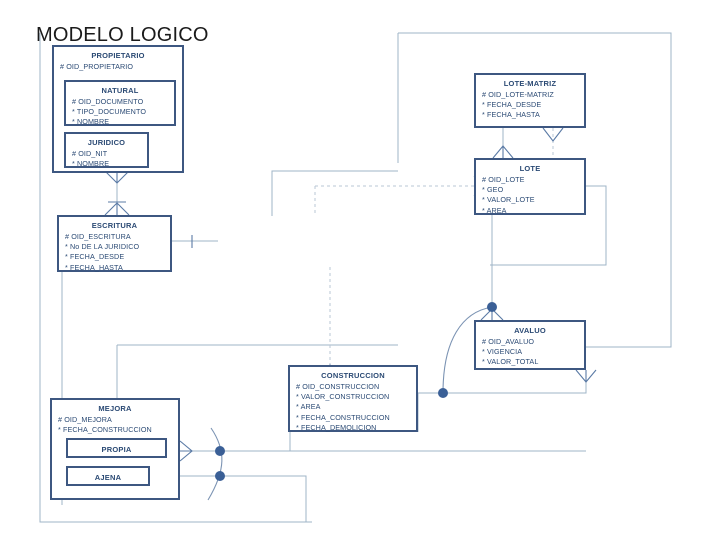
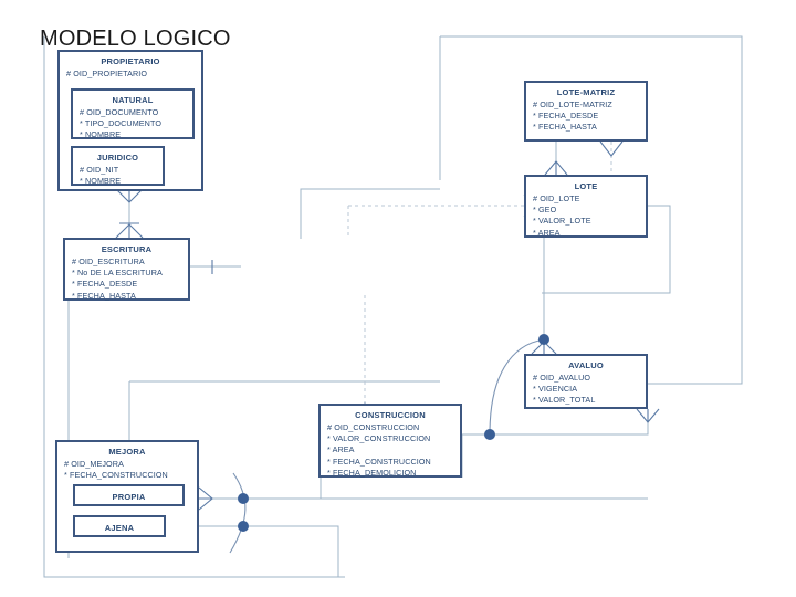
  MODELO LOGICO
  PROPIETARIO
  # OID_PROPIETARIO
  NATURAL
  # OID_DOCUMENTO
  * TIPO_DOCUMENTO
  * NOMBRE
  JURIDICO
  # OID_NIT
  * NOMBRE
  ESCRITURA
  # OID_ESCRITURA
- * No DE LA JURIDICO
+ * No DE LA ESCRITURA
  * FECHA_DESDE
  * FECHA_HASTA
  LOTE-MATRIZ
  # OID_LOTE-MATRIZ
  * FECHA_DESDE
  * FECHA_HASTA
  LOTE
  # OID_LOTE
  * GEO
  * VALOR_LOTE
  * AREA
  AVALUO
  # OID_AVALUO
  * VIGENCIA
  * VALOR_TOTAL
  CONSTRUCCION
  # OID_CONSTRUCCION
  * VALOR_CONSTRUCCION
  * AREA
  * FECHA_CONSTRUCCION
  * FECHA_DEMOLICION
  MEJORA
  # OID_MEJORA
  * FECHA_CONSTRUCCION
  PROPIA
  AJENA
